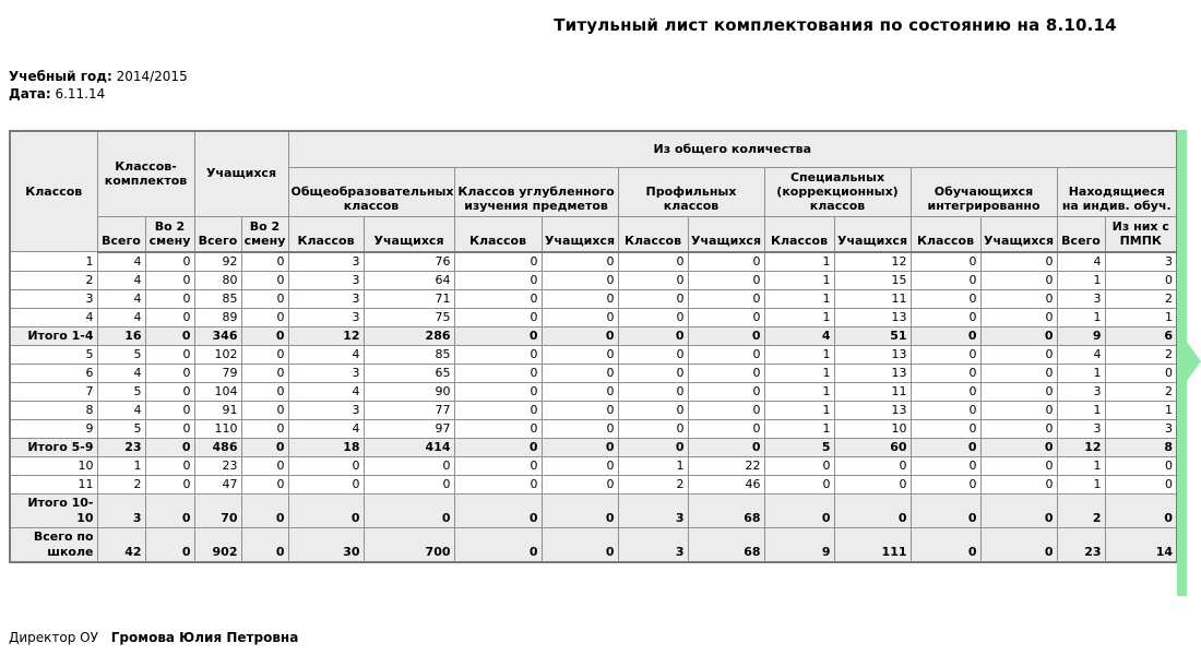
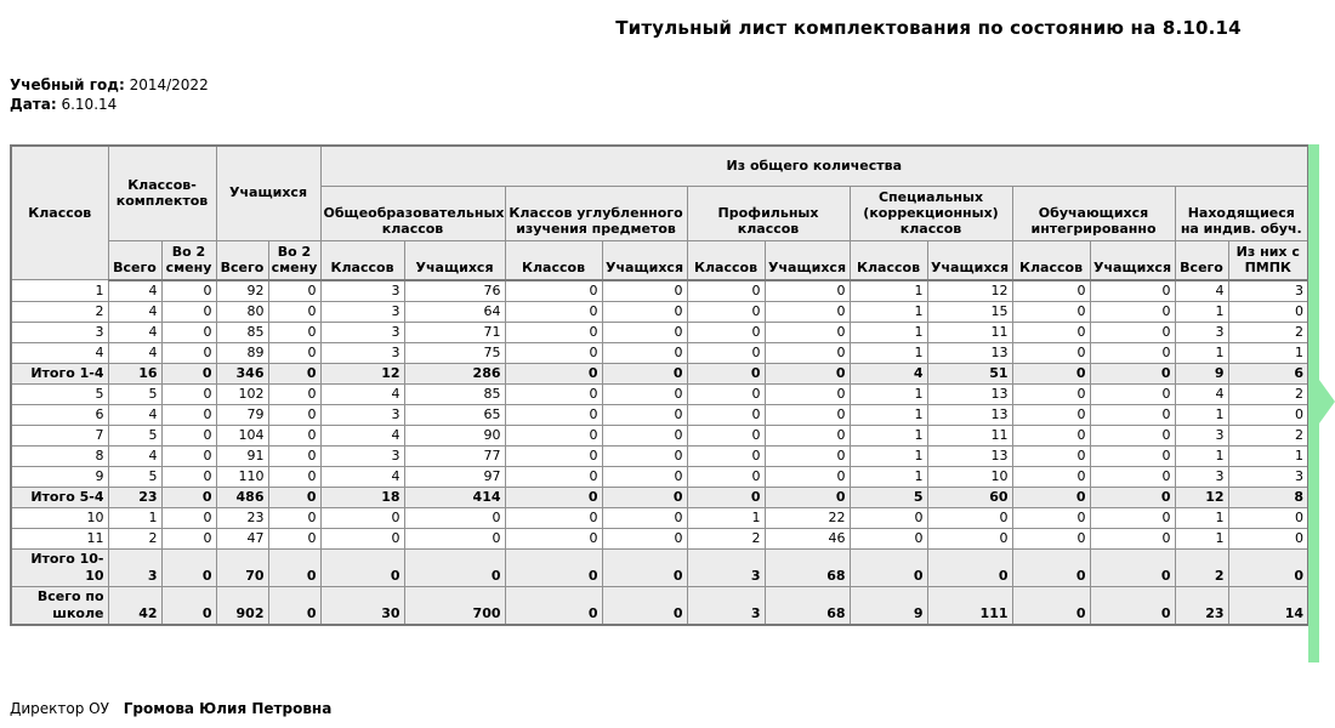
  Титульный лист комплектования по состоянию на 8.10.14
- Учебный год: 2014/2015
+ Учебный год: 2014/2022
- Дата: 6.11.14
+ Дата: 6.10.14
  Классов	Классов-комплектов	Учащихся	Из общего количества
  Общеобразовательных классов	Классов углубленного изучения предметов	Профильных классов	Специальных (коррекционных) классов	Обучающихся интегрированно	Находящиеся на индив. обуч.
  Всего	Во 2 смену	Всего	Во 2 смену	Классов	Учащихся	Классов	Учащихся	Классов	Учащихся	Классов	Учащихся	Классов	Учащихся	Всего	Из них с ПМПК
  1	4	0	92	0	3	76	0	0	0	0	1	12	0	0	4	3
  2	4	0	80	0	3	64	0	0	0	0	1	15	0	0	1	0
  3	4	0	85	0	3	71	0	0	0	0	1	11	0	0	3	2
  4	4	0	89	0	3	75	0	0	0	0	1	13	0	0	1	1
  Итого 1-4	16	0	346	0	12	286	0	0	0	0	4	51	0	0	9	6
  5	5	0	102	0	4	85	0	0	0	0	1	13	0	0	4	2
  6	4	0	79	0	3	65	0	0	0	0	1	13	0	0	1	0
  7	5	0	104	0	4	90	0	0	0	0	1	11	0	0	3	2
  8	4	0	91	0	3	77	0	0	0	0	1	13	0	0	1	1
  9	5	0	110	0	4	97	0	0	0	0	1	10	0	0	3	3
- Итого 5-9	23	0	486	0	18	414	0	0	0	0	5	60	0	0	12	8
+ Итого 5-4	23	0	486	0	18	414	0	0	0	0	5	60	0	0	12	8
  10	1	0	23	0	0	0	0	0	1	22	0	0	0	0	1	0
  11	2	0	47	0	0	0	0	0	2	46	0	0	0	0	1	0
  Итого 10-10	3	0	70	0	0	0	0	0	3	68	0	0	0	0	2	0
  Всего по школе	42	0	902	0	30	700	0	0	3	68	9	111	0	0	23	14
  Директор ОУ Громова Юлия Петровна
